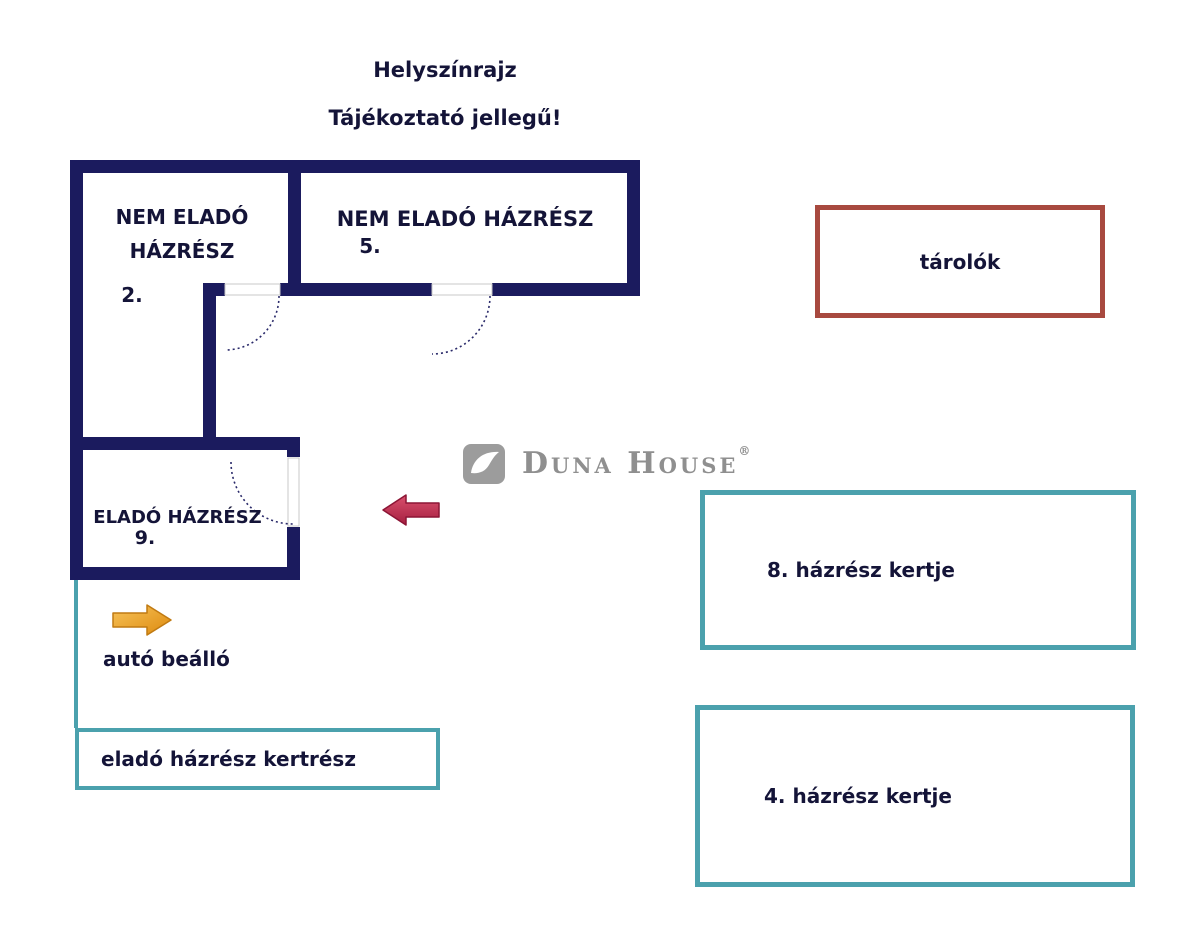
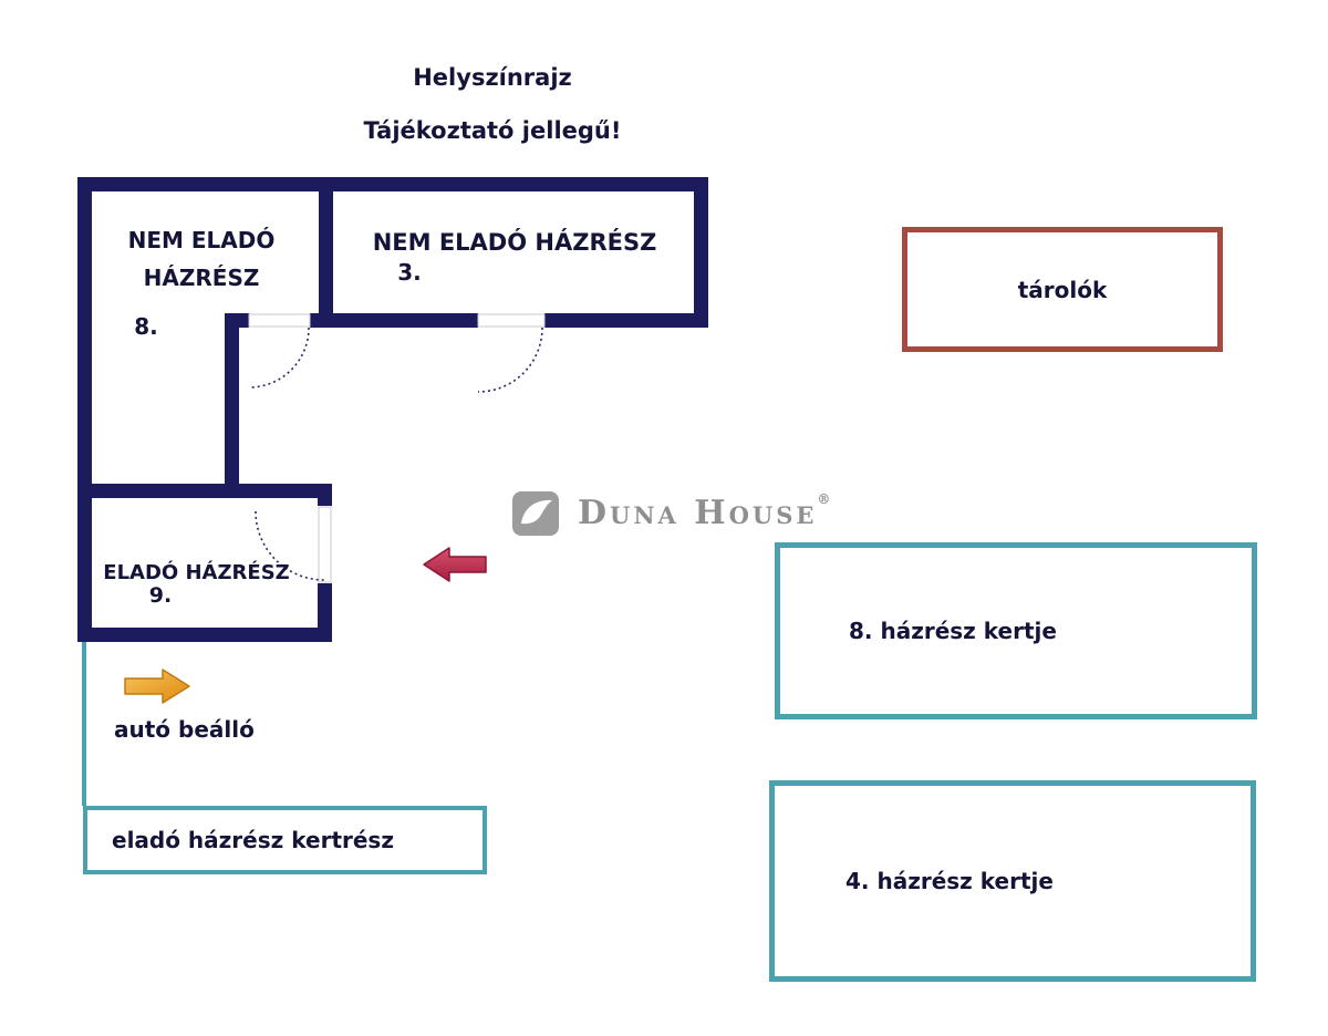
  Helyszínrajz
  Tájékoztató jellegű!
  NEM ELADÓ HÁZRÉSZ
- 2.
+ 8.
  NEM ELADÓ HÁZRÉSZ
- 5.
+ 3.
  ELADÓ HÁZRÉSZ
  9.
  tárolók
  8. házrész kertje
  4. házrész kertje
  eladó házrész kertrész
  autó beálló
  Duna House®
